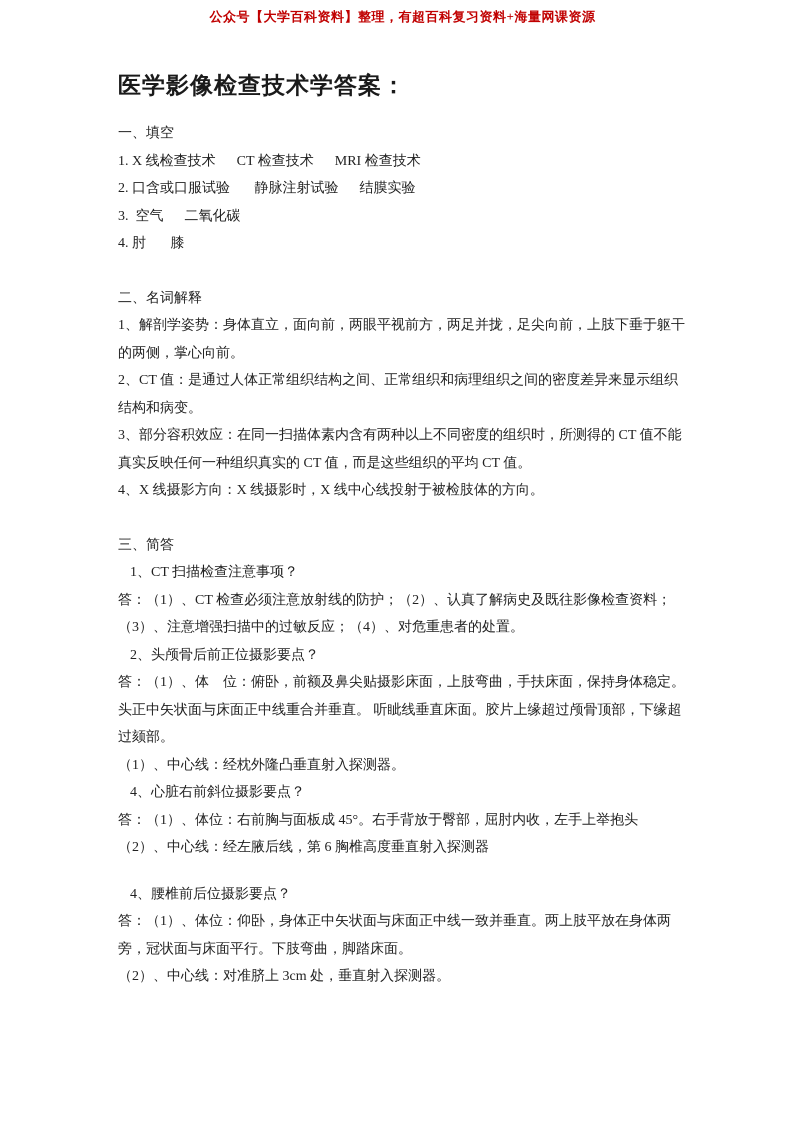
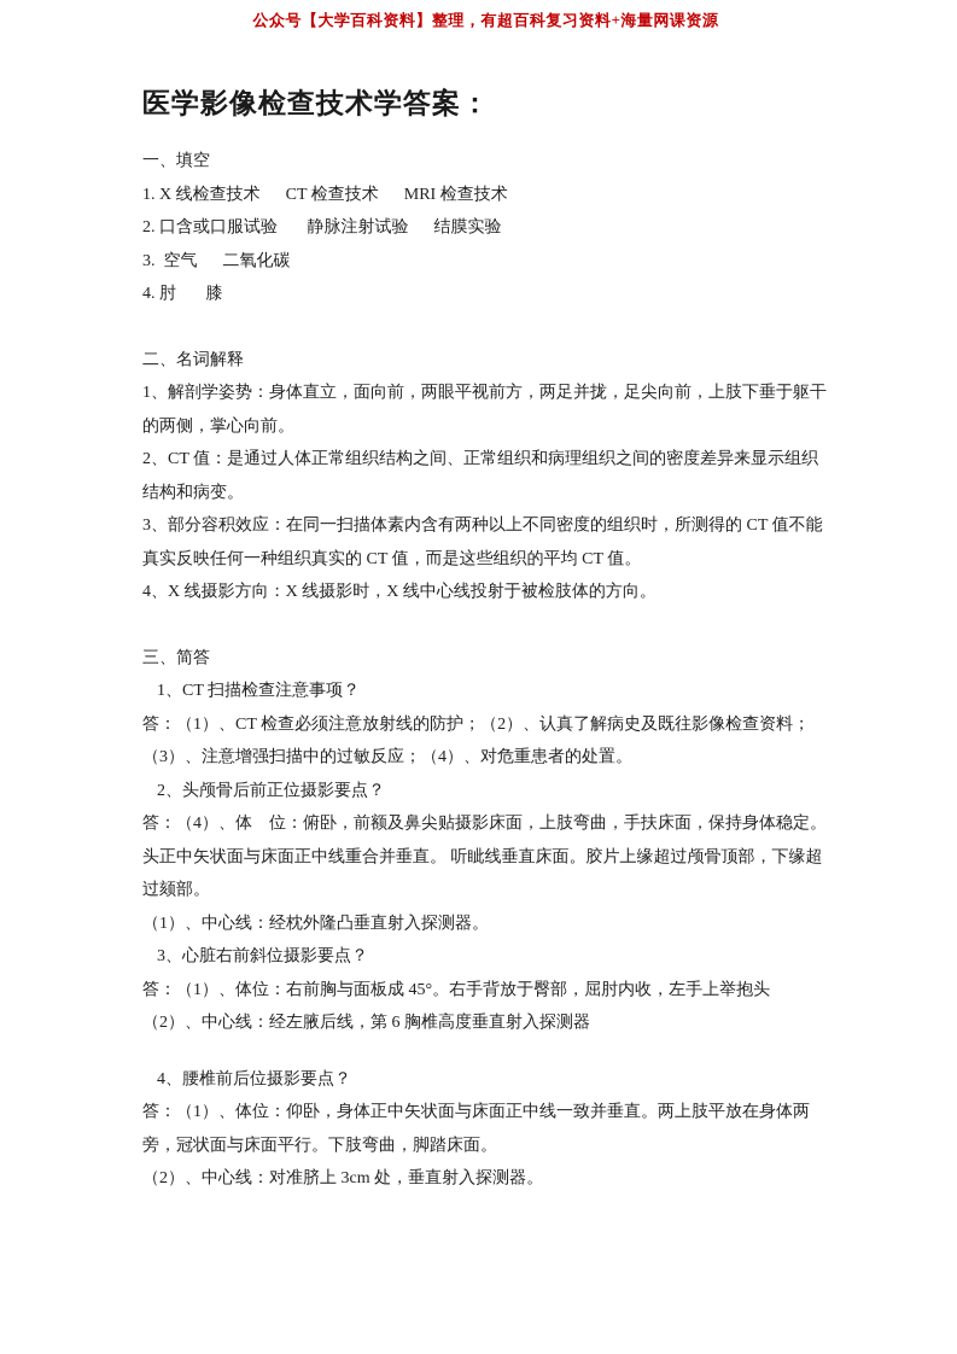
  公众号【大学百科资料】整理，有超百科复习资料+海量网课资源
  医学影像检查技术学答案：
  一、填空
  1. X 线检查技术 CT 检查技术 MRI 检查技术
  2. 口含或口服试验 静脉注射试验 结膜实验
  3. 空气 二氧化碳
  4. 肘 膝
  二、名词解释
  1、解剖学姿势：身体直立，面向前，两眼平视前方，两足并拢，足尖向前，上肢下垂于躯干的两侧，掌心向前。
  2、CT 值：是通过人体正常组织结构之间、正常组织和病理组织之间的密度差异来显示组织结构和病变。
  3、部分容积效应：在同一扫描体素内含有两种以上不同密度的组织时，所测得的 CT 值不能真实反映任何一种组织真实的 CT 值，而是这些组织的平均 CT 值。
  4、X 线摄影方向：X 线摄影时，X 线中心线投射于被检肢体的方向。
  三、简答
  1、CT 扫描检查注意事项？
  答：（1）、CT 检查必须注意放射线的防护；（2）、认真了解病史及既往影像检查资料；（3）、注意增强扫描中的过敏反应；（4）、对危重患者的处置。
  2、头颅骨后前正位摄影要点？
- 答：（1）、体 位：俯卧，前额及鼻尖贴摄影床面，上肢弯曲，手扶床面，保持身体稳定。头正中矢状面与床面正中线重合并垂直。 听眦线垂直床面。胶片上缘超过颅骨顶部，下缘超过颏部。
+ 答：（4）、体 位：俯卧，前额及鼻尖贴摄影床面，上肢弯曲，手扶床面，保持身体稳定。头正中矢状面与床面正中线重合并垂直。 听眦线垂直床面。胶片上缘超过颅骨顶部，下缘超过颏部。
  （1）、中心线：经枕外隆凸垂直射入探测器。
- 4、心脏右前斜位摄影要点？
+ 3、心脏右前斜位摄影要点？
  答：（1）、体位：右前胸与面板成 45°。右手背放于臀部，屈肘内收，左手上举抱头
  （2）、中心线：经左腋后线，第 6 胸椎高度垂直射入探测器
  4、腰椎前后位摄影要点？
  答：（1）、体位：仰卧，身体正中矢状面与床面正中线一致并垂直。两上肢平放在身体两旁，冠状面与床面平行。下肢弯曲，脚踏床面。
  （2）、中心线：对准脐上 3cm 处，垂直射入探测器。
